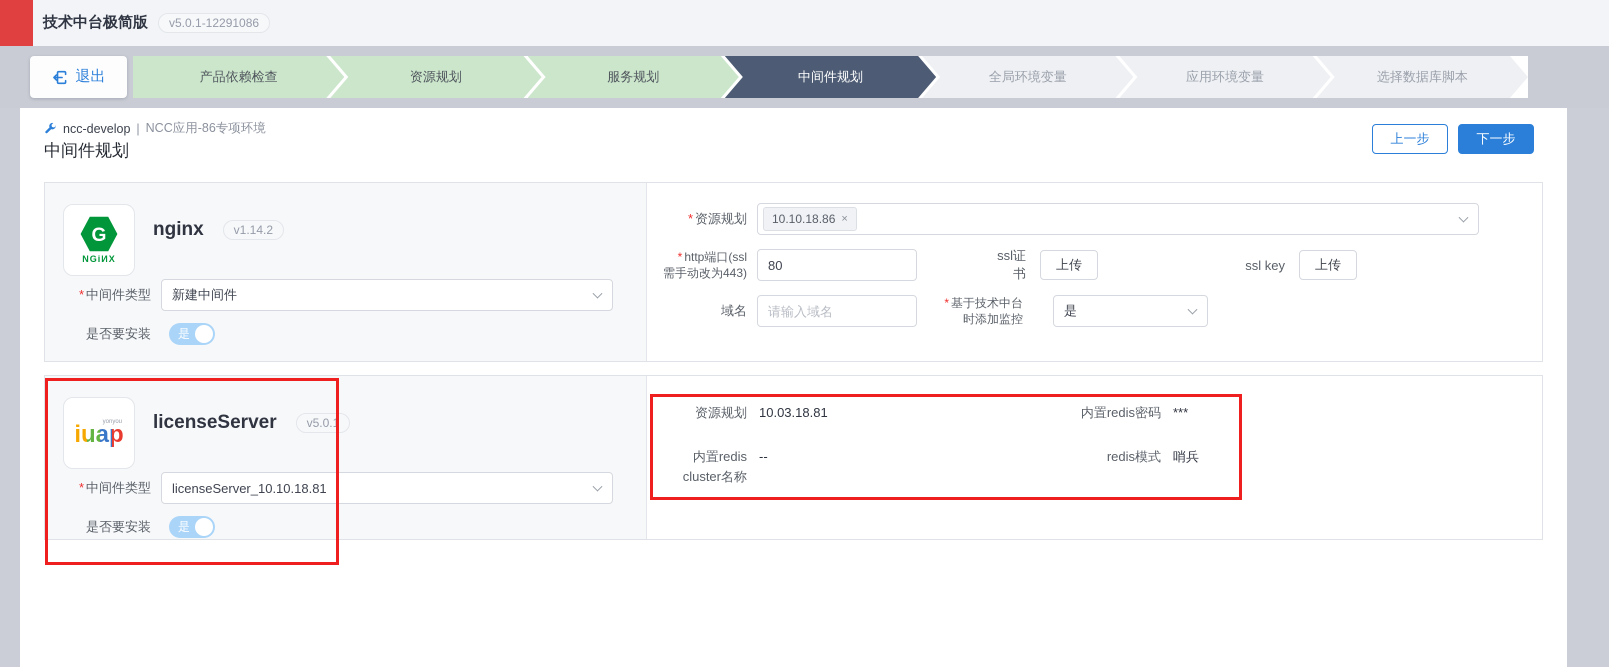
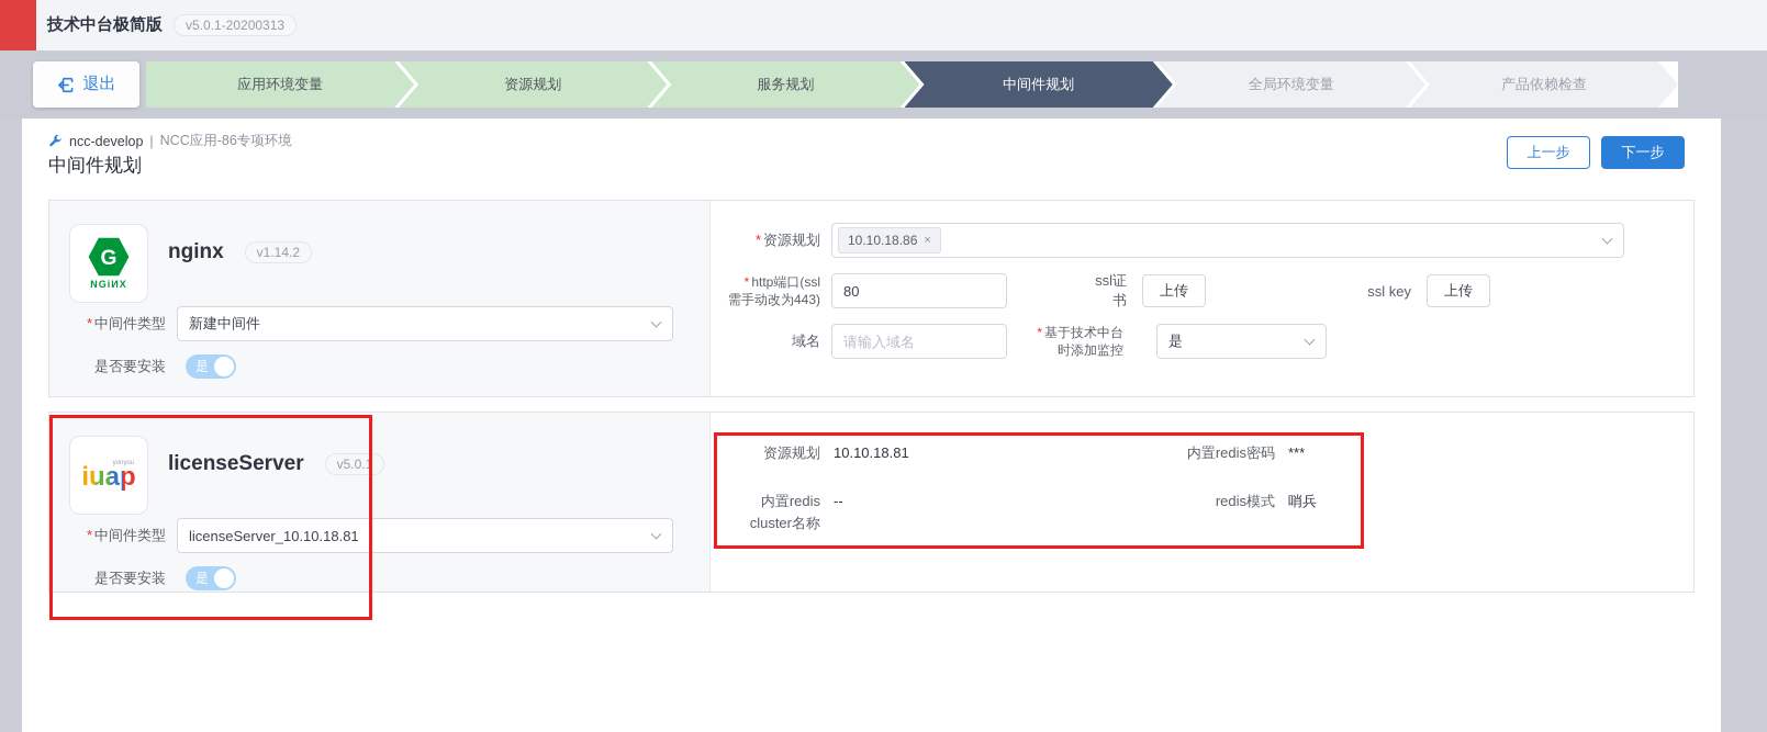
  技术中台极简版
- v5.0.1-12291086
+ v5.0.1-20200313
  退出
- 产品依赖检查
+ 应用环境变量
  资源规划
  服务规划
  中间件规划
  全局环境变量
- 应用环境变量
+ 产品依赖检查
- 选择数据库脚本
  ncc-develop
  |
  NCC应用-86专项环境
  中间件规划
  上一步
  下一步
  G
  NGiИX
  nginx
  v1.14.2
  * 中间件类型
  新建中间件
  是否要安装
  是
  * 资源规划
  10.10.18.86
  ×
  * http端口(ssl
  需手动改为443)
  80
  ssl证书
  上传
  ssl key
  上传
  域名
  请输入域名
  * 基于技术中台
  时添加监控
  是
  iuap
  licenseServer
  v5.0.1
  * 中间件类型
  licenseServer_10.10.18.81
  是否要安装
  是
  资源规划
- 10.03.18.81
+ 10.10.18.81
  内置redis密码
  ***
  内置redis
  cluster名称
  --
  redis模式
  哨兵
